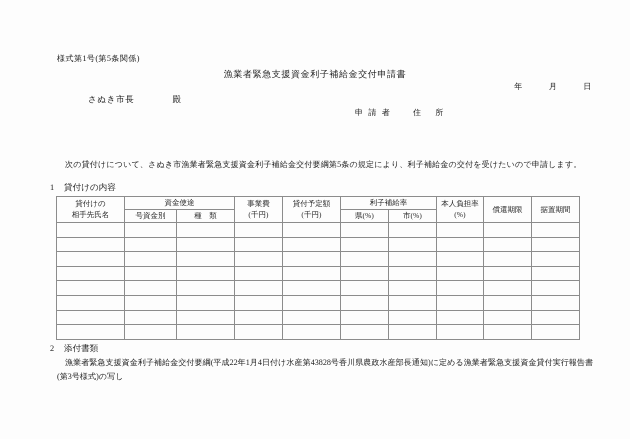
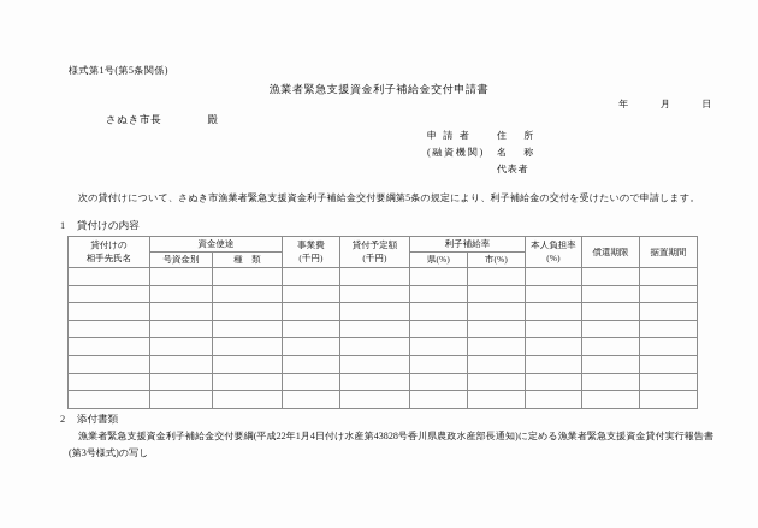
  様式第1号(第5条関係)
  漁業者緊急支援資金利子補給金交付申請書
  年 月 日
  さぬき市長 殿
  申 請 者
  住 所
+ (融資機関)
+ 名 称
+ 代表者
  次の貸付けについて、さぬき市漁業者緊急支援資金利子補給金交付要綱第5条の規定により、利子補給金の交付を受けたいので申請します。
  1 貸付けの内容
  貸付けの 相手先氏名	資金使途	事業費 (千円)	貸付予定額 (千円)	利子補給率	本人負担率 (%)	償還期限	据置期間
  号資金別	種 類	県(%)	市(%)
  2 添付書類
  漁業者緊急支援資金利子補給金交付要綱(平成22年1月4日付け水産第43828号香川県農政水産部長通知)に定める漁業者緊急支援資金貸付実行報告書(第3号様式)の写し
